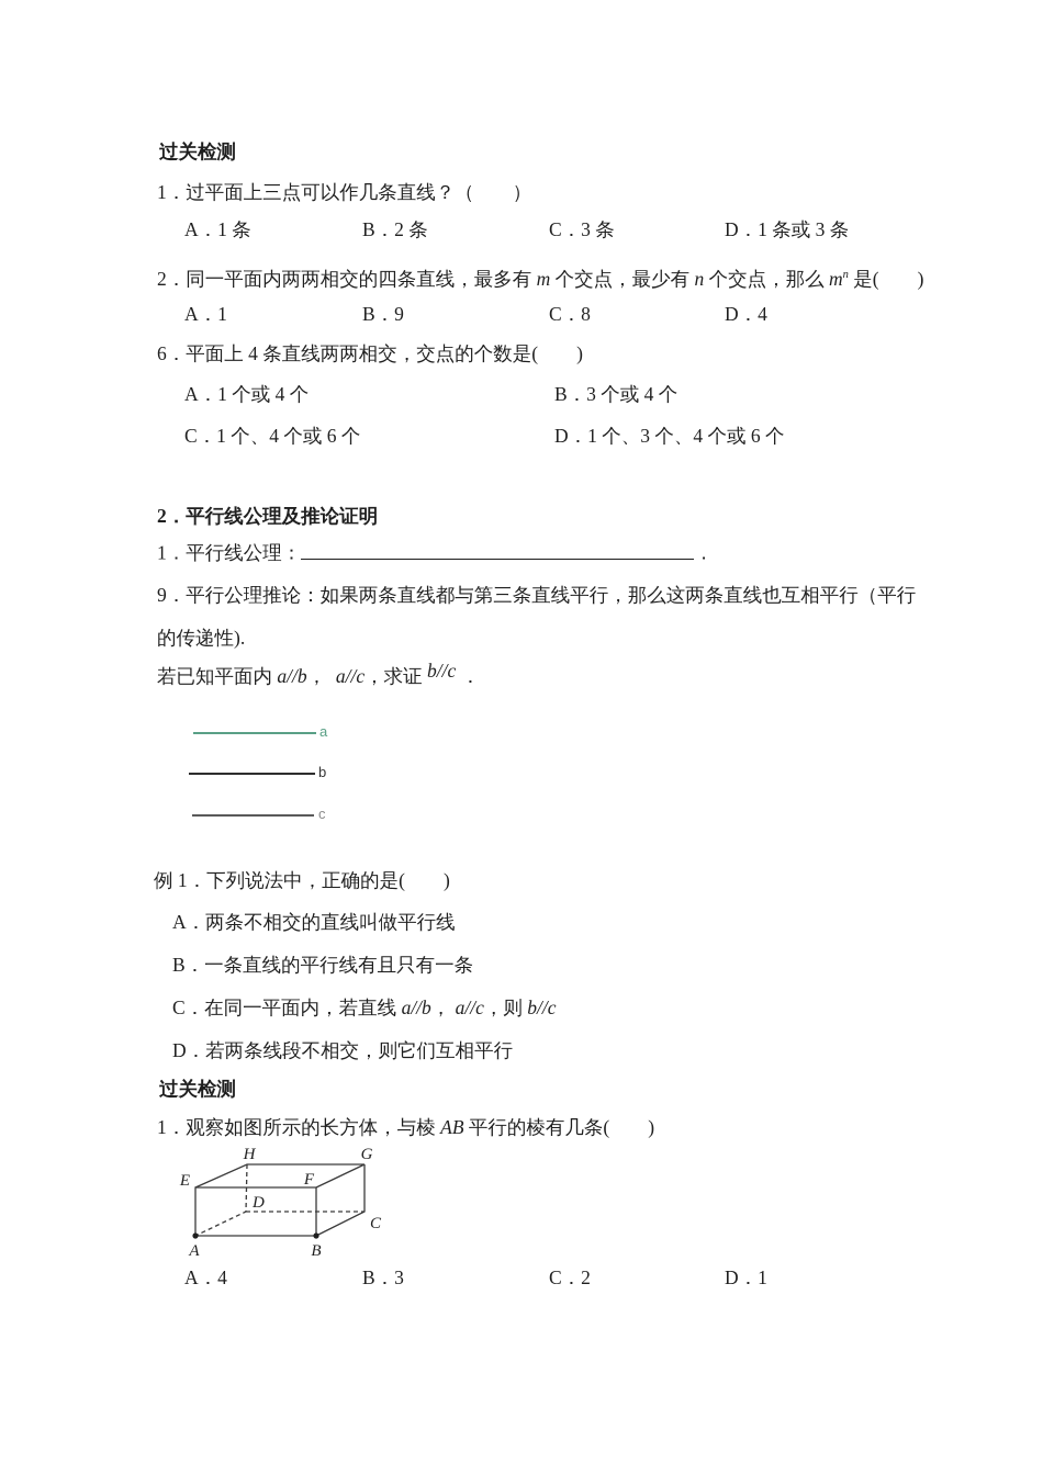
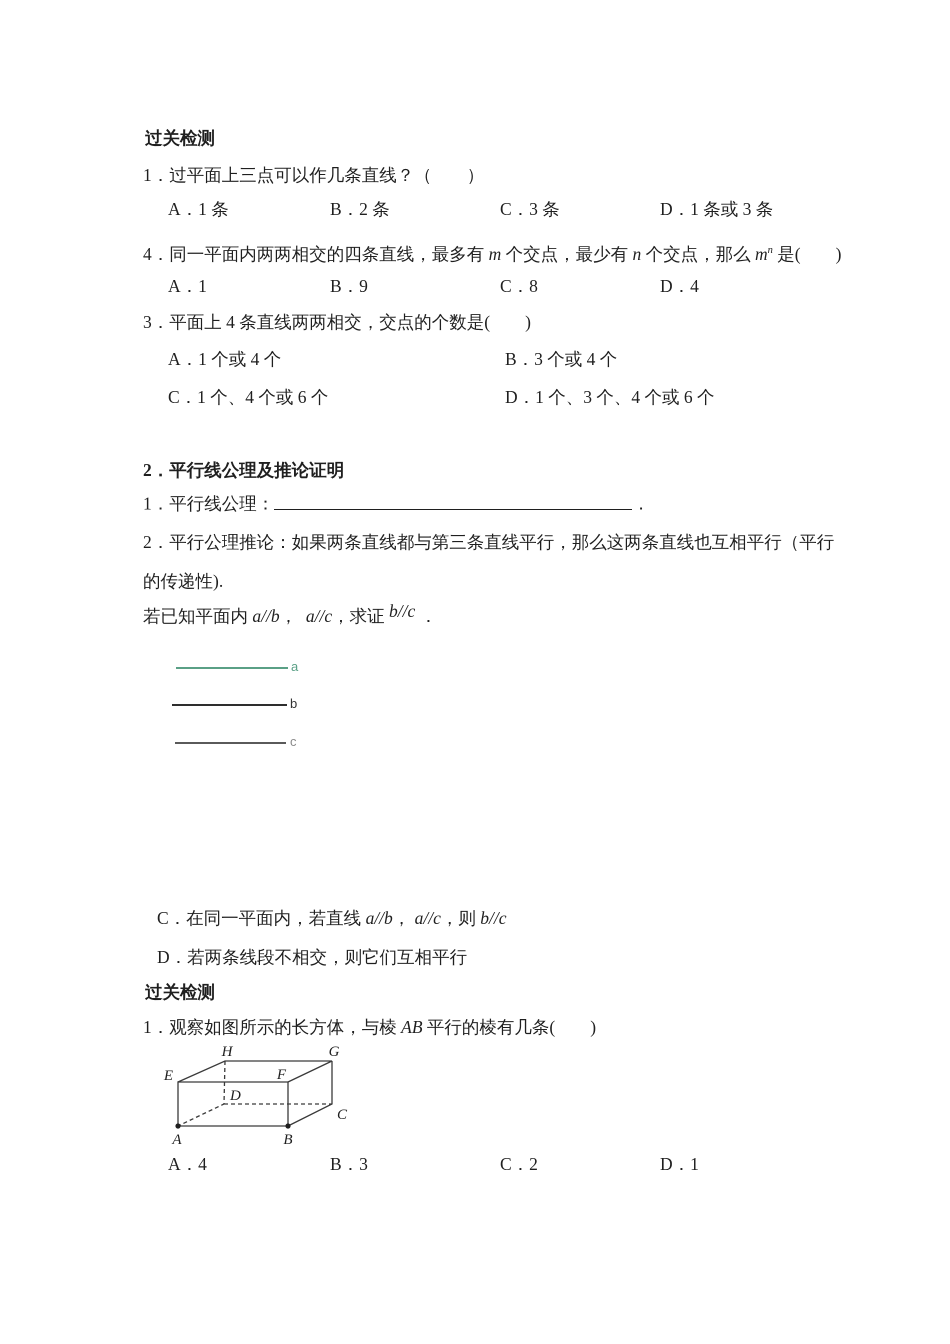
  过关检测
  1．过平面上三点可以作几条直线？（ ）
  A．1 条
  B．2 条
  C．3 条
  D．1 条或 3 条
- 2．同一平面内两两相交的四条直线，最多有 m 个交点，最少有 n 个交点，那么 mn 是( )
+ 4．同一平面内两两相交的四条直线，最多有 m 个交点，最少有 n 个交点，那么 mn 是( )
  A．1
  B．9
  C．8
  D．4
- 6．平面上 4 条直线两两相交，交点的个数是( )
+ 3．平面上 4 条直线两两相交，交点的个数是( )
  A．1 个或 4 个
  B．3 个或 4 个
  C．1 个、4 个或 6 个
  D．1 个、3 个、4 个或 6 个
  2．平行线公理及推论证明
  1．平行线公理： ．
- 9．平行公理推论：如果两条直线都与第三条直线平行，那么这两条直线也互相平行（平行
+ 2．平行公理推论：如果两条直线都与第三条直线平行，那么这两条直线也互相平行（平行
  的传递性).
  若已知平面内 a//b， a//c，求证 b//c ．
  a
  b
  c
- 例 1．下列说法中，正确的是( )
- A．两条不相交的直线叫做平行线
- B．一条直线的平行线有且只有一条
  C．在同一平面内，若直线 a//b， a//c，则 b//c
  D．若两条线段不相交，则它们互相平行
  过关检测
  1．观察如图所示的长方体，与棱 AB 平行的棱有几条( )
  H
  G
  E
  F
  D
  C
  A
  B
  A．4
  B．3
  C．2
  D．1
